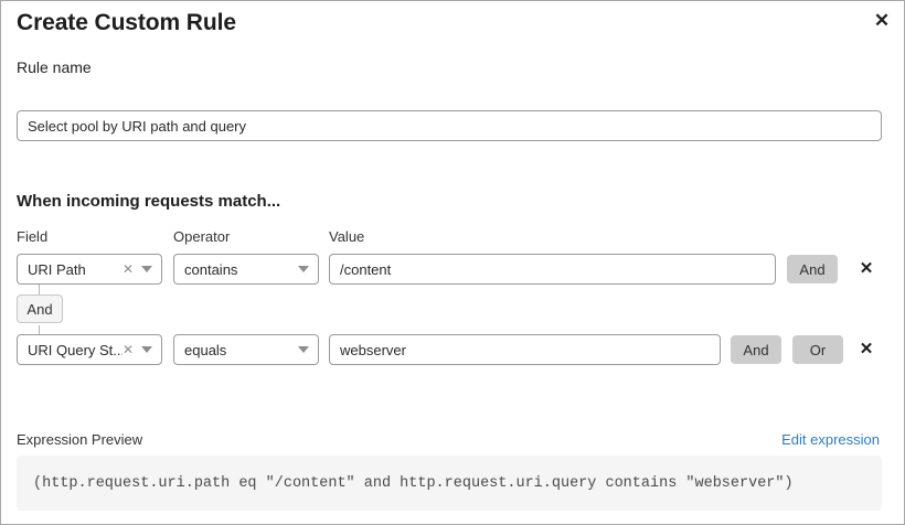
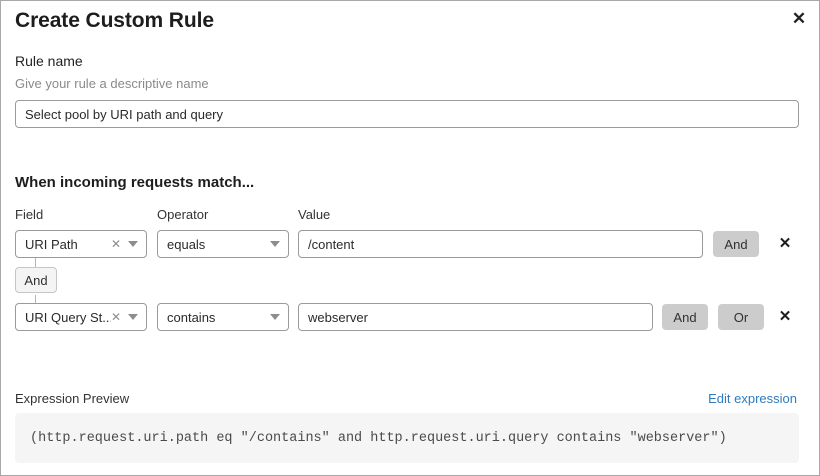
  Create Custom Rule
  ✕
  Rule name
+ Give your rule a descriptive name
  Select pool by URI path and query
  When incoming requests match...
  Field
  Operator
  Value
  URI Path
  ✕
- contains
+ equals
  /content
  And
  ✕
  And
  URI Query St..
  ✕
- equals
+ contains
  webserver
  And
  Or
  ✕
  Expression Preview
  Edit expression
- (http.request.uri.path eq "/content" and http.request.uri.query contains "webserver")
+ (http.request.uri.path eq "/contains" and http.request.uri.query contains "webserver")
